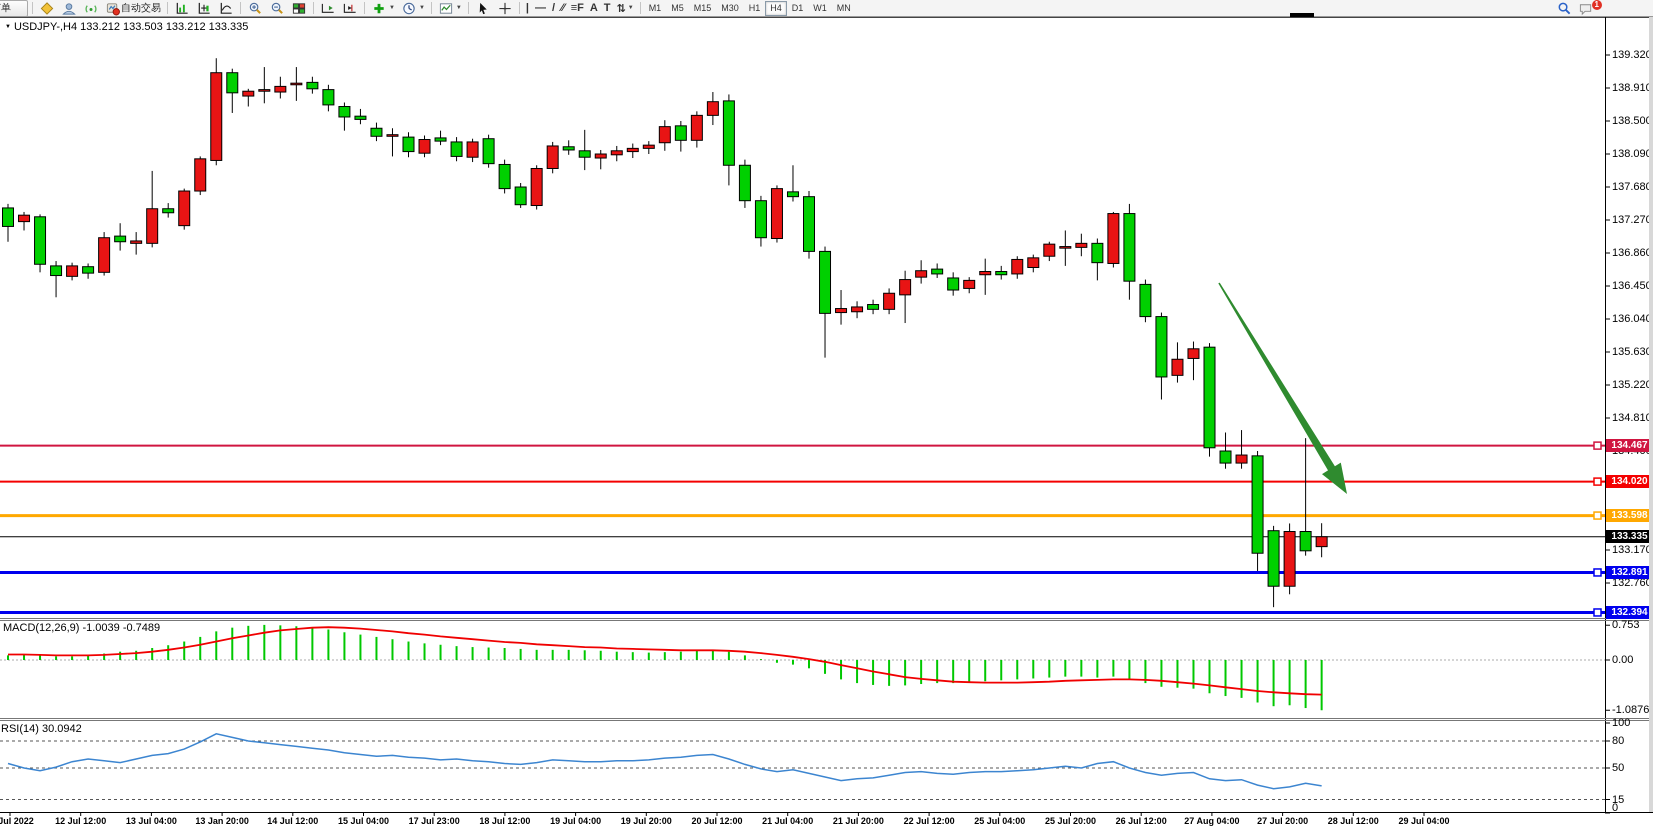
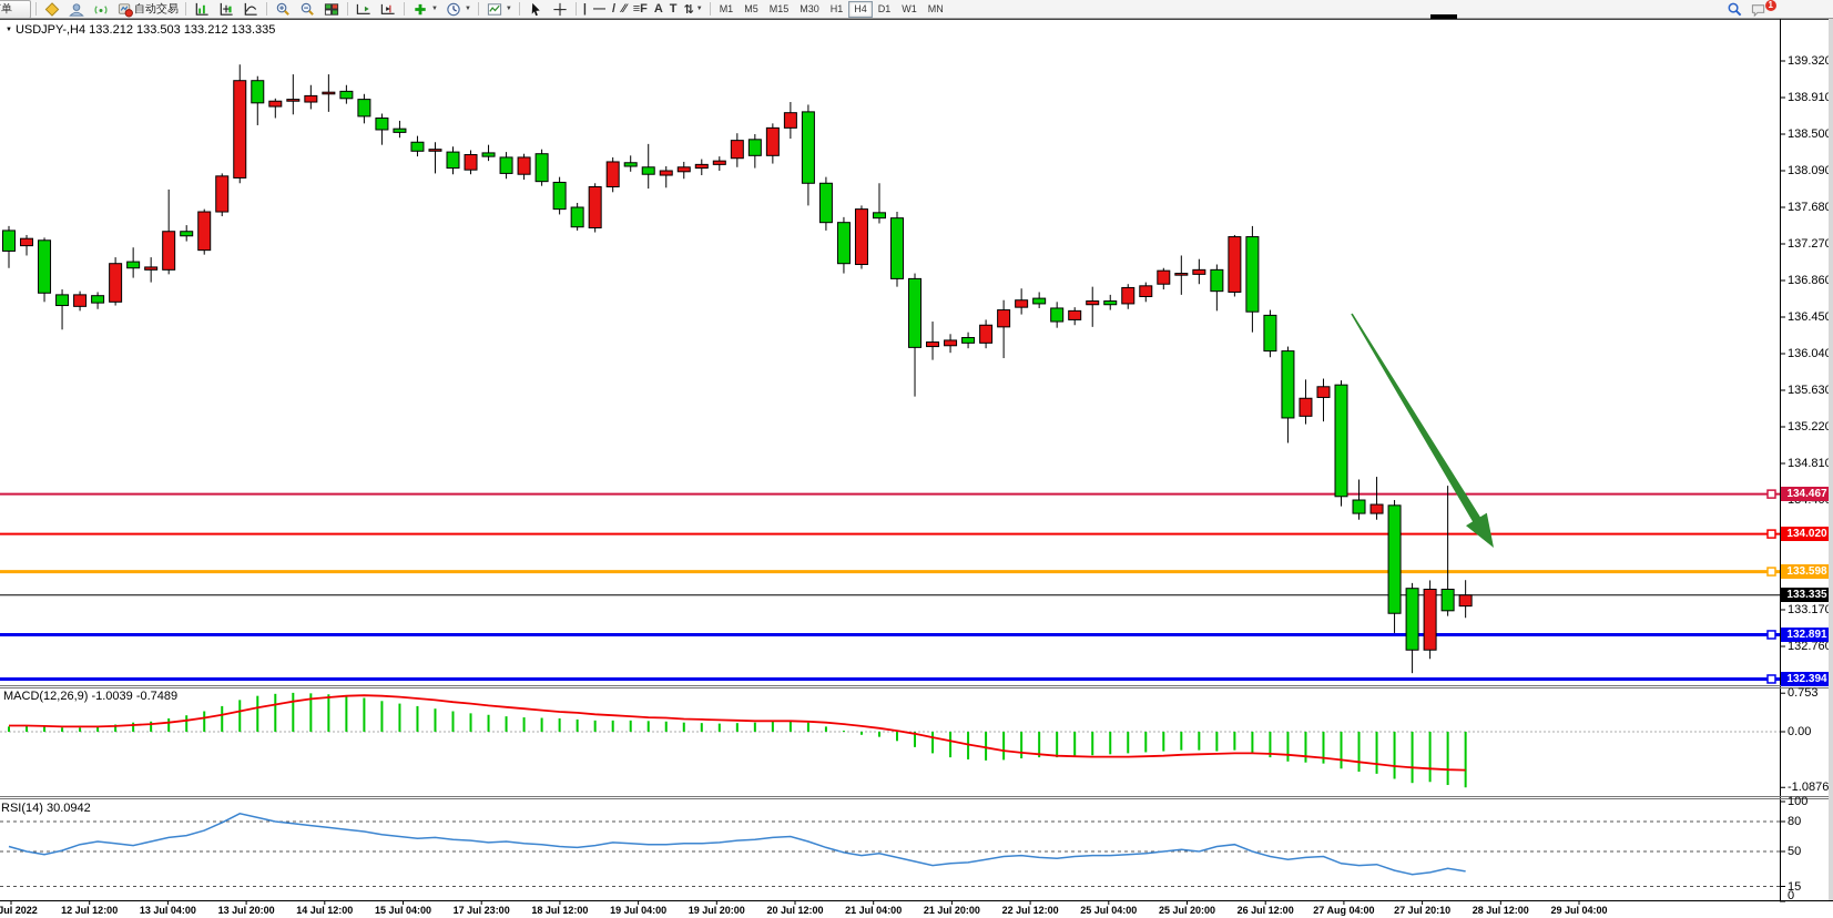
  自动交易
  |
  —
  /
  ⁄⁄
  ≡F
  A
  T
  ⇅
  M1
  M5
  M15
  M30
  H1
  H4
  D1
  W1
  MN
  1
  USDJPY-,H4 133.212 133.503 133.212 133.335
  MACD(12,26,9) -1.0039 -0.7489
  RSI(14) 30.0942
  139.32
  138.91
  138.50
  138.09
  137.68
  137.27
  136.86
  136.45
  136.04
  135.63
  135.22
  134.81
  133.17
  132.76
  0.753
  0.00
  -1.0876
  100
  80
  50
  15
  0
  134.467
  134.020
  133.598
  133.335
  132.891
  132.394
  Jul 2022
  12 Jul 12:00
  13 Jul 04:00
- 13 Jan 20:00
+ 13 Jul 20:00
  14 Jul 12:00
  15 Jul 04:00
  17 Jul 23:00
  18 Jul 12:00
  19 Jul 04:00
  19 Jul 20:00
  20 Jul 12:00
  21 Jul 04:00
  21 Jul 20:00
  22 Jul 12:00
  25 Jul 04:00
  25 Jul 20:00
  26 Jul 12:00
  27 Aug 04:00
- 27 Jul 20:00
+ 27 Jul 20:10
  28 Jul 12:00
  29 Jul 04:00
